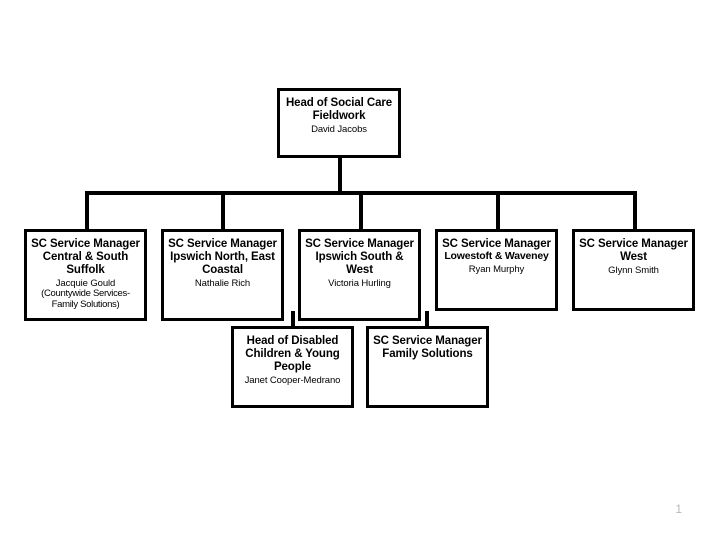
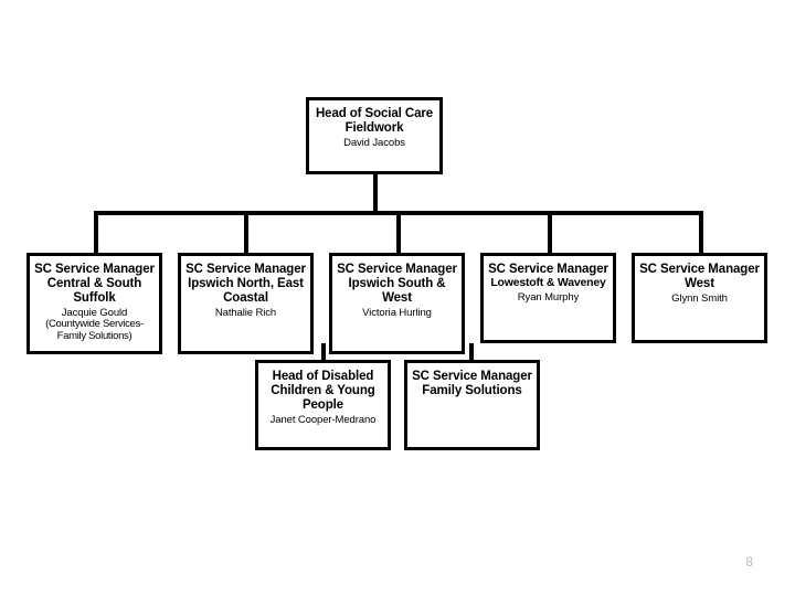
  Head of Social Care
  Fieldwork
  David Jacobs
  SC Service Manager
  Central & South
  Suffolk
  Jacquie Gould
  (Countywide Services-
  Family Solutions)
  SC Service Manager
  Ipswich North, East
  Coastal
  Nathalie Rich
  SC Service Manager
  Ipswich South &
  West
  Victoria Hurling
  SC Service Manager
  Lowestoft & Waveney
  Ryan Murphy
  SC Service Manager
  West
  Glynn Smith
  Head of Disabled
  Children & Young
  People
  Janet Cooper-Medrano
  SC Service Manager
  Family Solutions
- 1
+ 8
